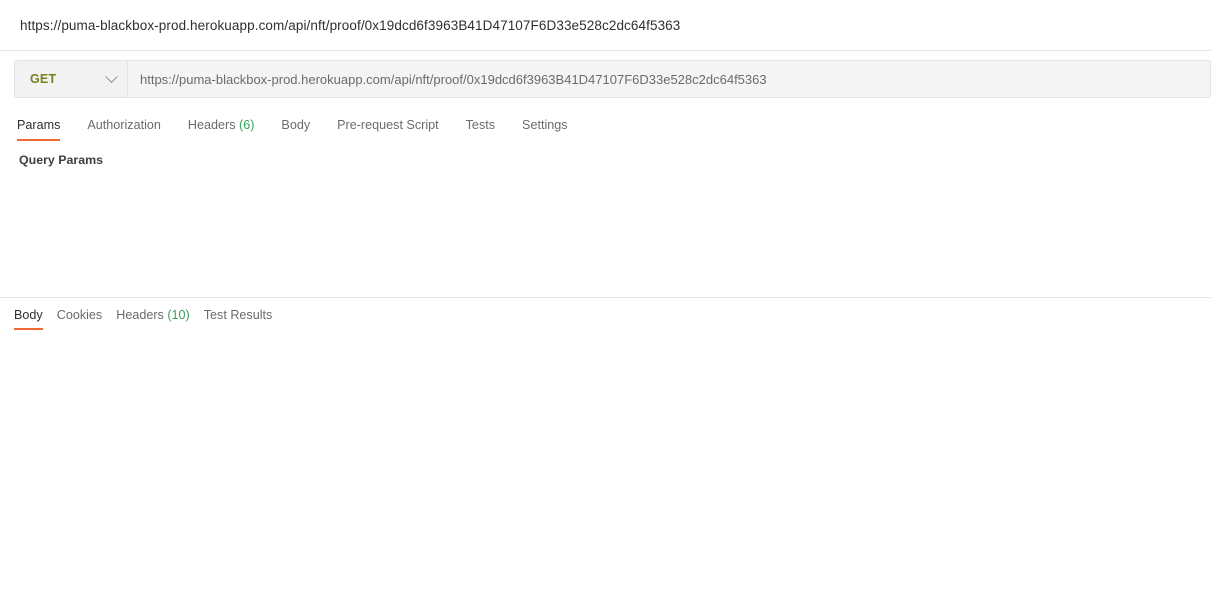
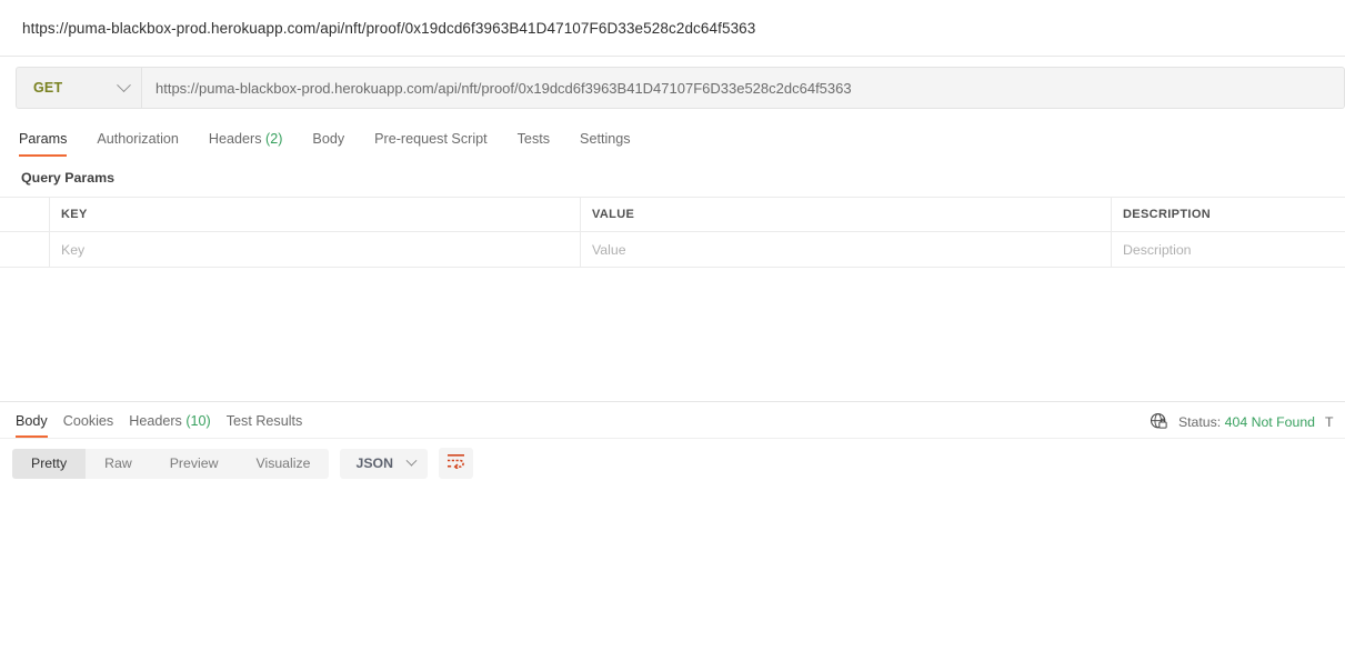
  https://puma-blackbox-prod.herokuapp.com/api/nft/proof/0x19dcd6f3963B41D47107F6D33e528c2dc64f5363
  GET
  https://puma-blackbox-prod.herokuapp.com/api/nft/proof/0x19dcd6f3963B41D47107F6D33e528c2dc64f5363
  Params
  Authorization
- Headers (6)
+ Headers (2)
  Body
  Pre-request Script
  Tests
  Settings
  Query Params
+ KEY
+ VALUE
+ DESCRIPTION
+ Key
+ Value
+ Description
  Body
  Cookies
  Headers (10)
  Test Results
+ Status: 404 Not Found
+ T
+ Pretty
+ Raw
+ Preview
+ Visualize
+ JSON
